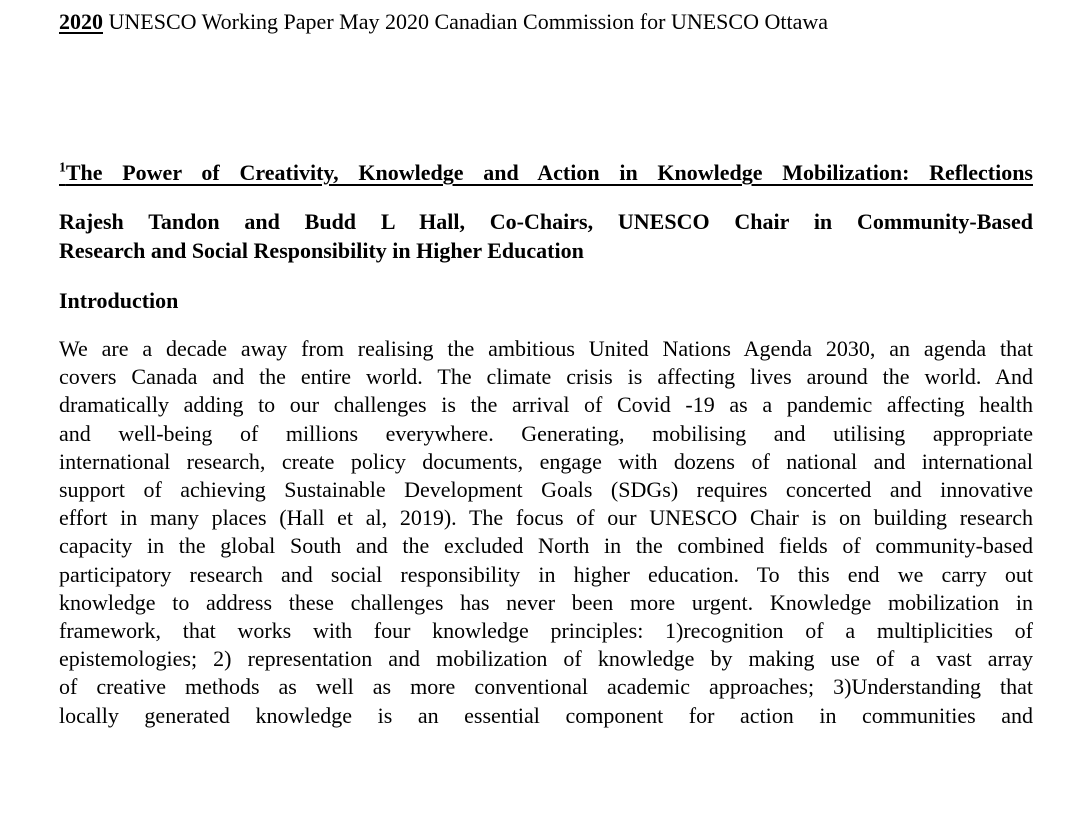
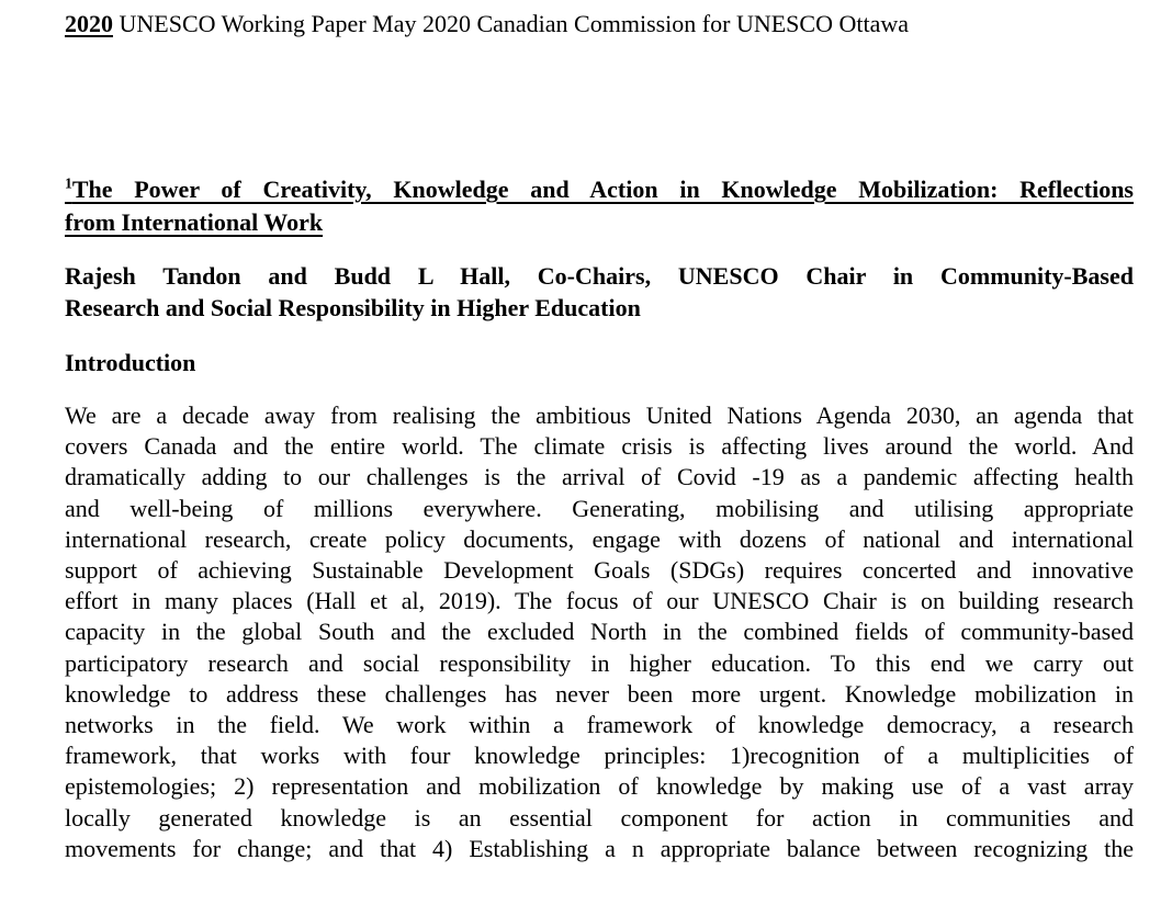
  2020 UNESCO Working Paper May 2020 Canadian Commission for UNESCO Ottawa
  1The Power of Creativity, Knowledge and Action in Knowledge Mobilization: Reflections
+ from International Work
  Rajesh Tandon and Budd L Hall, Co-Chairs, UNESCO Chair in Community-Based
  Research and Social Responsibility in Higher Education
  Introduction
  We are a decade away from realising the ambitious United Nations Agenda 2030, an agenda that
  covers Canada and the entire world. The climate crisis is affecting lives around the world. And
  dramatically adding to our challenges is the arrival of Covid -19 as a pandemic affecting health
  and well-being of millions everywhere. Generating, mobilising and utilising appropriate
  international research, create policy documents, engage with dozens of national and international
  support of achieving Sustainable Development Goals (SDGs) requires concerted and innovative
  effort in many places (Hall et al, 2019). The focus of our UNESCO Chair is on building research
  capacity in the global South and the excluded North in the combined fields of community-based
  participatory research and social responsibility in higher education. To this end we carry out
  knowledge to address these challenges has never been more urgent. Knowledge mobilization in
+ networks in the field. We work within a framework of knowledge democracy, a research
  framework, that works with four knowledge principles: 1)recognition of a multiplicities of
  epistemologies; 2) representation and mobilization of knowledge by making use of a vast array
- of creative methods as well as more conventional academic approaches; 3)Understanding that
  locally generated knowledge is an essential component for action in communities and
+ movements for change; and that 4) Establishing a n appropriate balance between recognizing the
